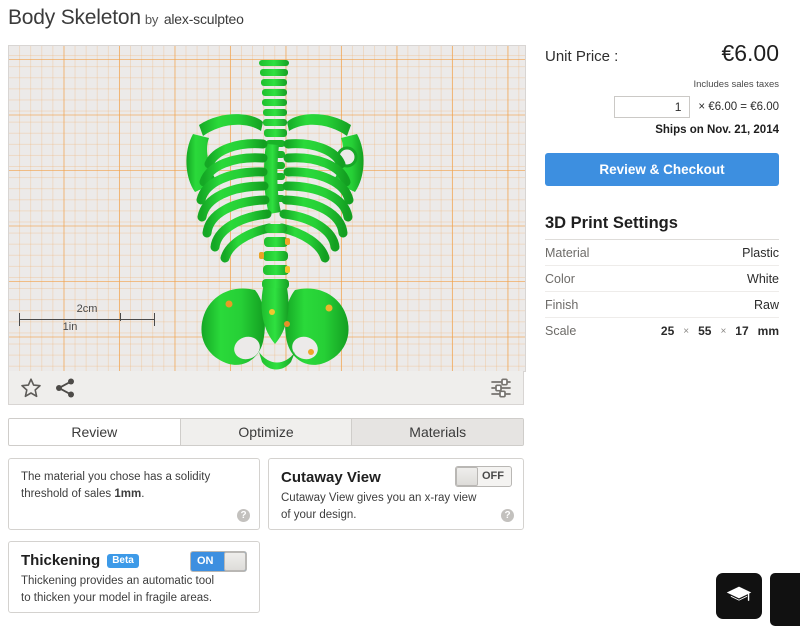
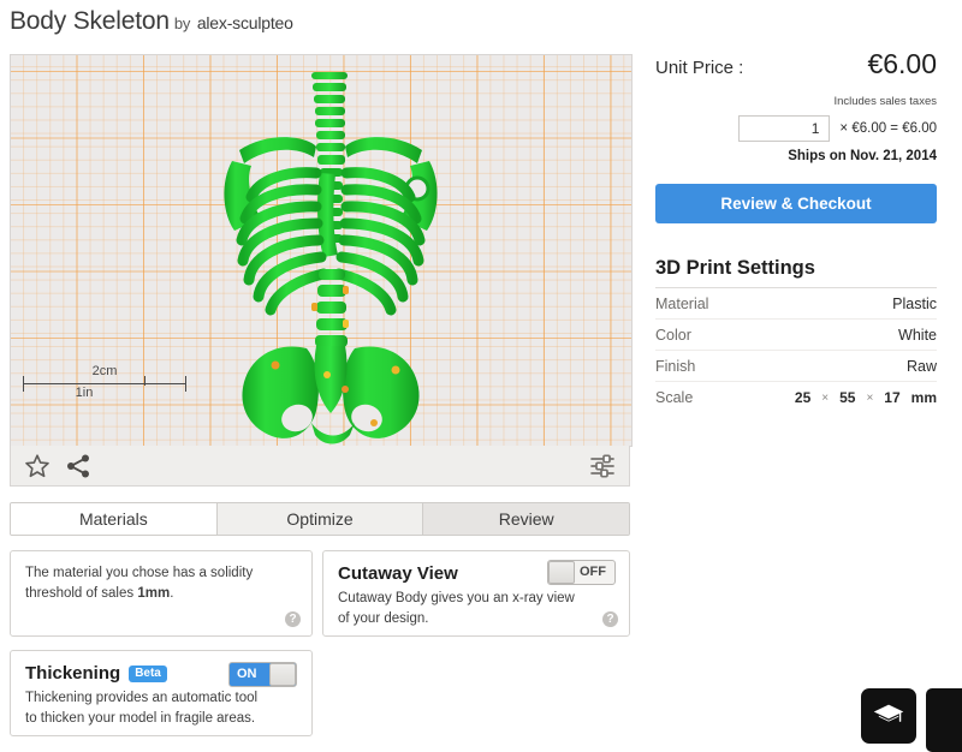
  Body Skeleton by alex-sculpteo
  2cm
  1in
- Review
+ Materials
  Optimize
- Materials
+ Review
  The material you chose has a solidity threshold of sales 1mm.
  ?
  Cutaway View
- Cutaway View gives you an x-ray view of your design.
+ Cutaway Body gives you an x-ray view of your design.
  ?
  Thickening
  Beta
  Thickening provides an automatic tool to thicken your model in fragile areas.
  ON
  OFF
  Unit Price :
  €6.00
  Includes sales taxes
  1
  × €6.00 = €6.00
  Ships on Nov. 21, 2014
  Review & Checkout
  3D Print Settings
  Material
  Plastic
  Color
  White
  Finish
  Raw
  Scale
  25
  ×
  55
  ×
  17
  mm
